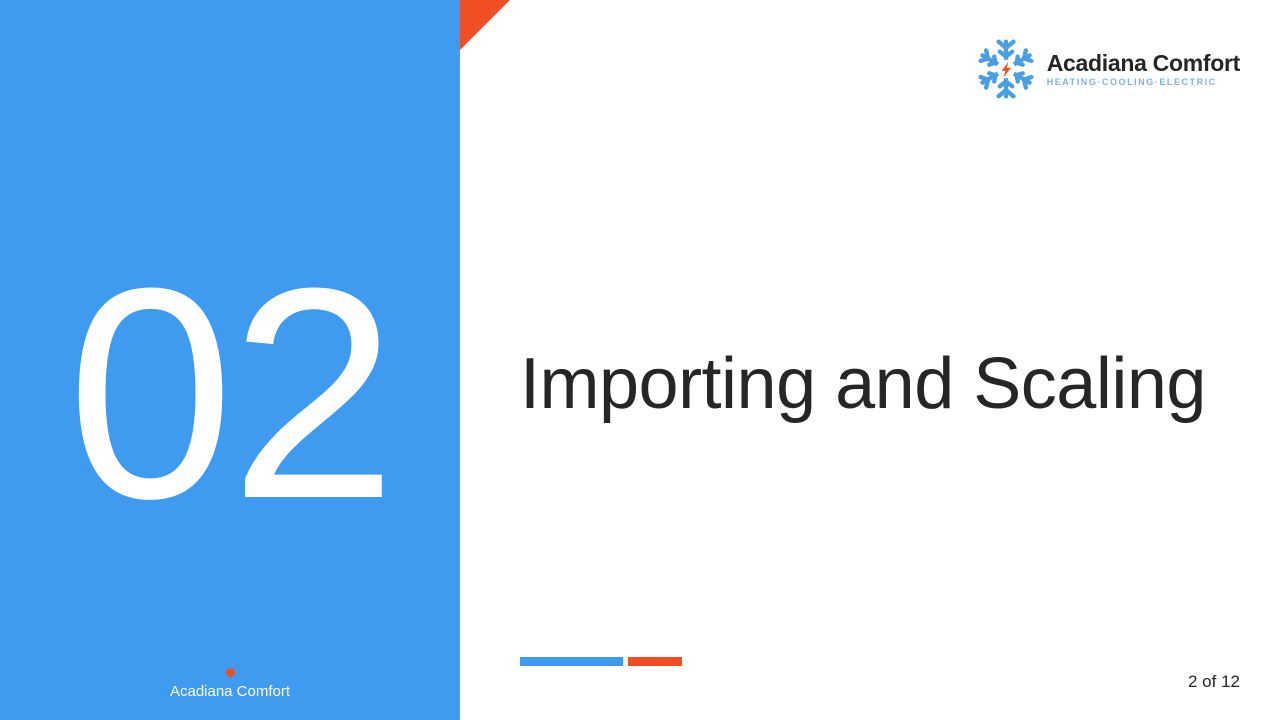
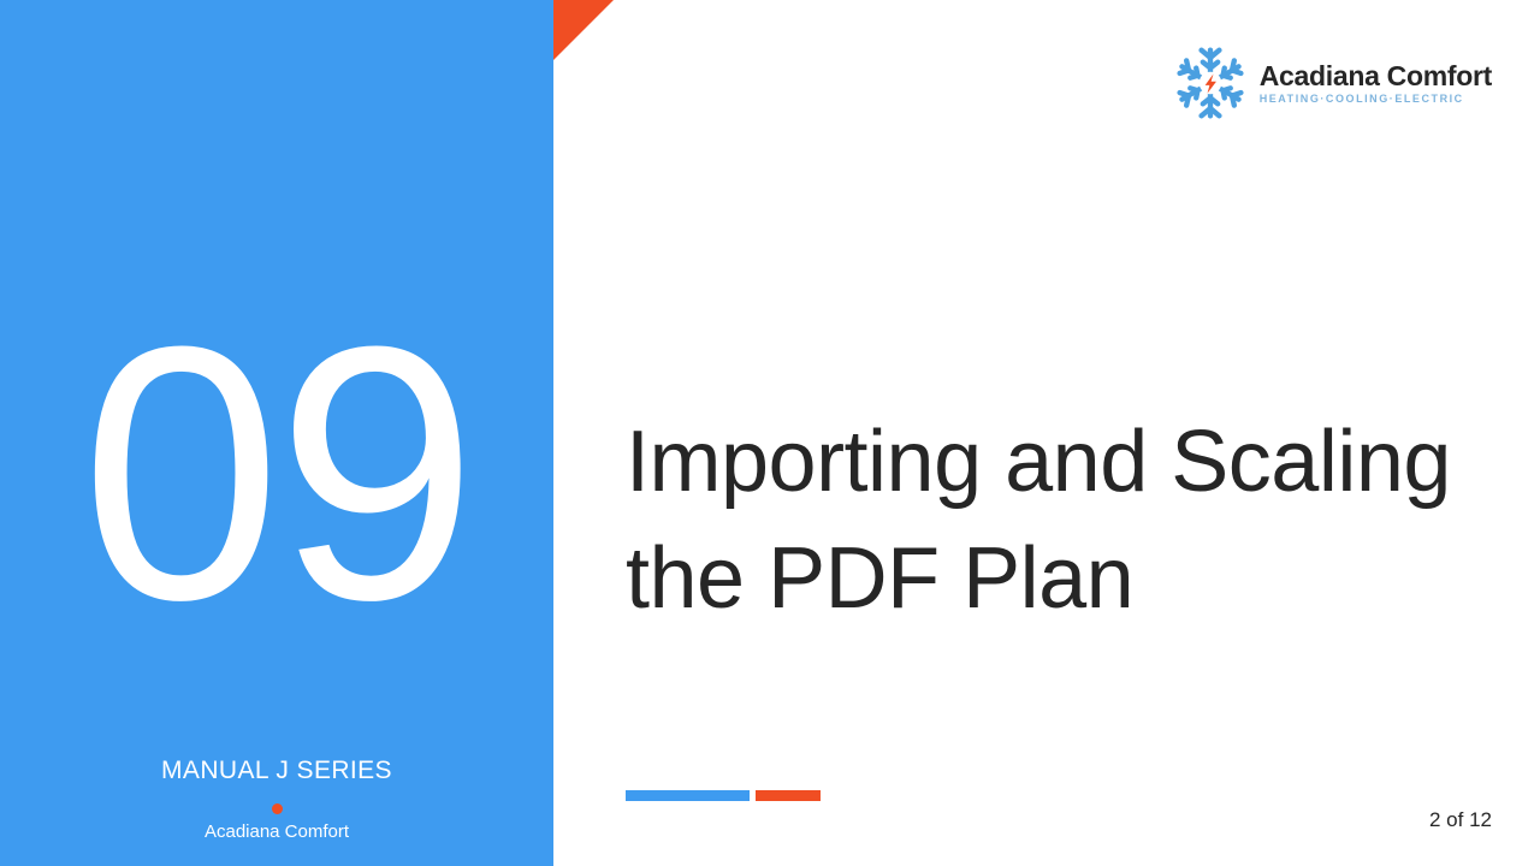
- 02
+ 09
+ MANUAL J SERIES
  Acadiana Comfort
  Acadiana Comfort
  HEATING·COOLING·ELECTRIC
  Importing and Scaling
+ the PDF Plan
  2 of 12
